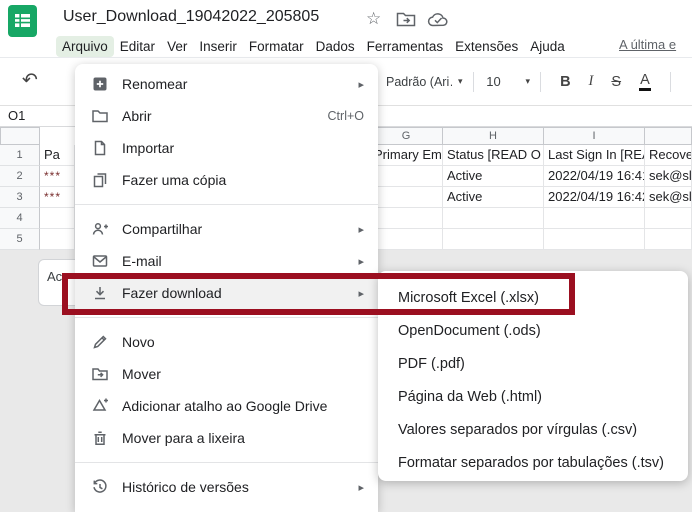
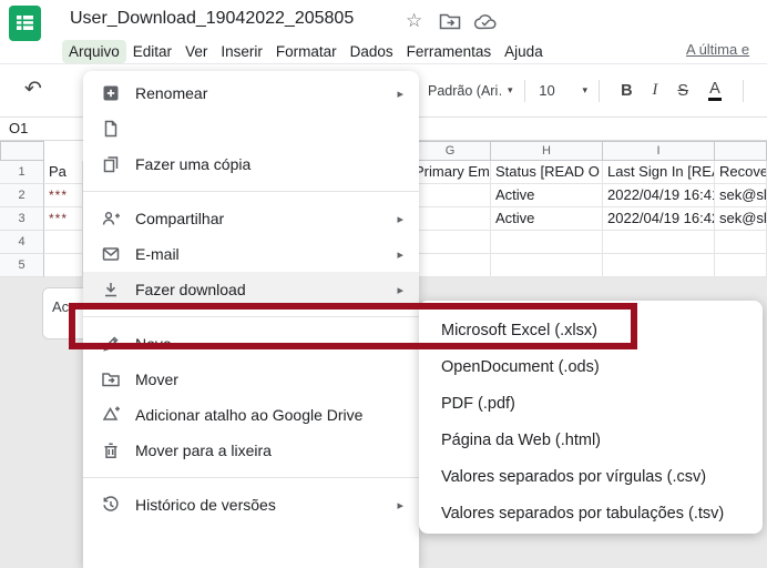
  User_Download_19042022_205805
  ☆
  Arquivo
  Editar
  Ver
  Inserir
  Formatar
  Dados
  Ferramentas
- Extensões
  Ajuda
  A última e
  ↶
  Padrão (Ari
  ▾
  10
  ▾
  B
  I
  S
  A
  O1
  G
  H
  I
  1
  2
  3
  4
  5
  Pa
  Primary Em
  Status [READ O
  Last Sign In [RE
  Recove
  ***
  Active
  2022/04/19 16:4
  sek@sl
  ***
  Active
  2022/04/19 16:4
  sek@sl
  Ac
  Renomear
  ▸
- Abrir
- Ctrl+O
- Importar
  Fazer uma cópia
  Compartilhar
  ▸
  E-mail
  ▸
  Fazer download
  ▸
  Novo
  Mover
  Adicionar atalho ao Google Drive
  Mover para a lixeira
  Histórico de versões
  ▸
  Microsoft Excel (.xlsx)
  OpenDocument (.ods)
  PDF (.pdf)
  Página da Web (.html)
  Valores separados por vírgulas (.csv)
- Formatar separados por tabulações (.tsv)
+ Valores separados por tabulações (.tsv)
